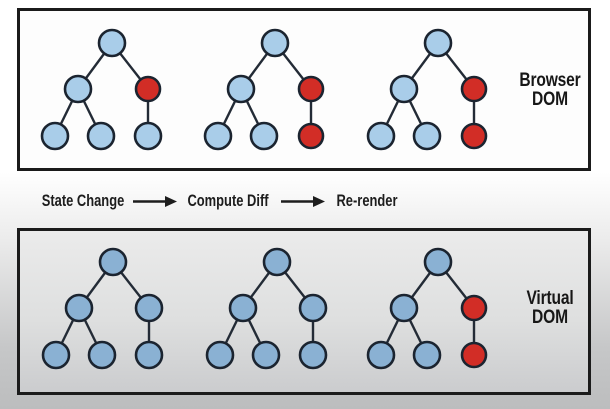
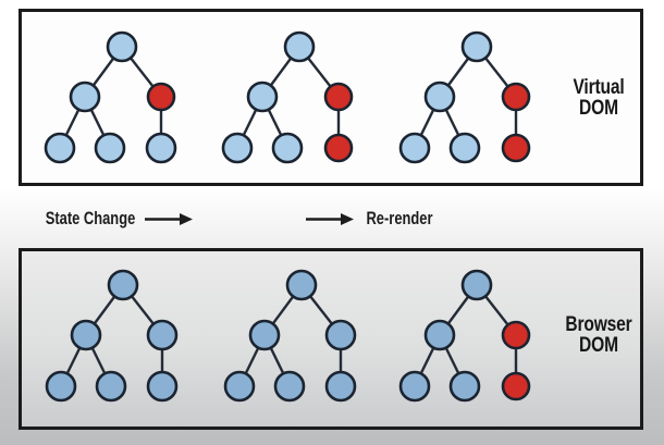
- Browser
+ Virtual
  DOM
- Virtual
+ Browser
  DOM
  State Change
- Compute Diff
  Re-render
